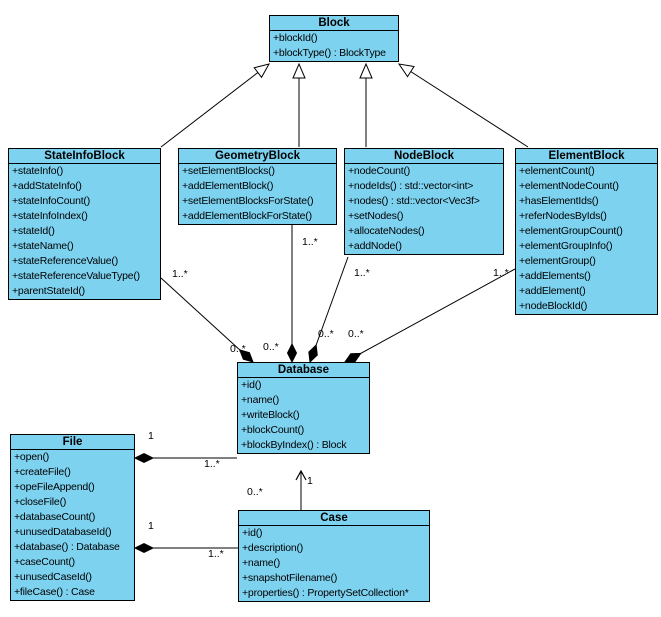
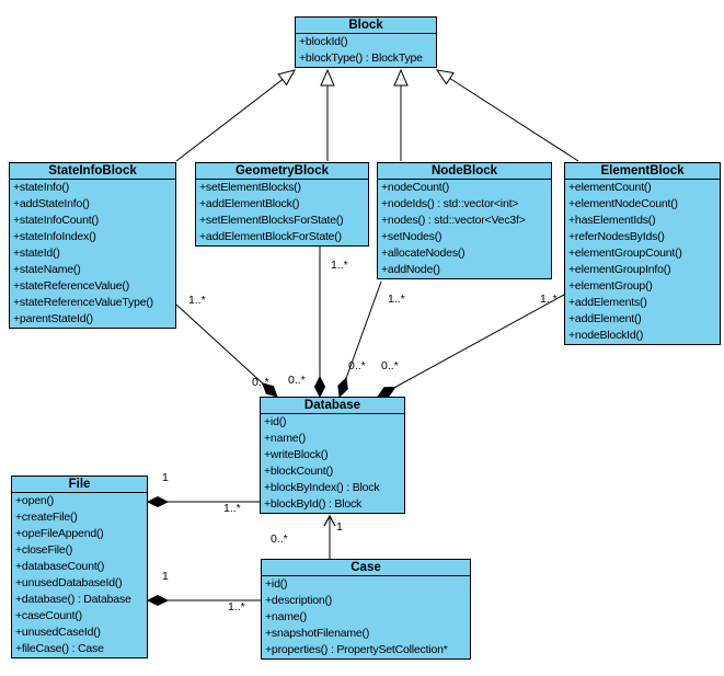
  Block
  +blockId()
  +blockType() : BlockType
  StateInfoBlock
  +stateInfo()
  +addStateInfo()
  +stateInfoCount()
  +stateInfoIndex()
  +stateId()
  +stateName()
  +stateReferenceValue()
  +stateReferenceValueType()
  +parentStateId()
  GeometryBlock
  +setElementBlocks()
  +addElementBlock()
  +setElementBlocksForState()
  +addElementBlockForState()
  NodeBlock
  +nodeCount()
  +nodeIds() : std::vector<int>
  +nodes() : std::vector<Vec3f>
  +setNodes()
  +allocateNodes()
  +addNode()
  ElementBlock
  +elementCount()
  +elementNodeCount()
  +hasElementIds()
  +referNodesByIds()
  +elementGroupCount()
  +elementGroupInfo()
  +elementGroup()
  +addElements()
  +addElement()
  +nodeBlockId()
  Database
  +id()
  +name()
  +writeBlock()
  +blockCount()
  +blockByIndex() : Block
+ +blockById() : Block
  File
  +open()
  +createFile()
  +opeFileAppend()
  +closeFile()
  +databaseCount()
  +unusedDatabaseId()
  +database() : Database
  +caseCount()
  +unusedCaseId()
  +fileCase() : Case
  Case
  +id()
  +description()
  +name()
  +snapshotFilename()
  +properties() : PropertySetCollection*
  1..*
  0..*
  1..*
  0..*
  1..*
  0..*
  1..*
  0..*
  1
  1..*
  1
  1..*
  1
  0..*
